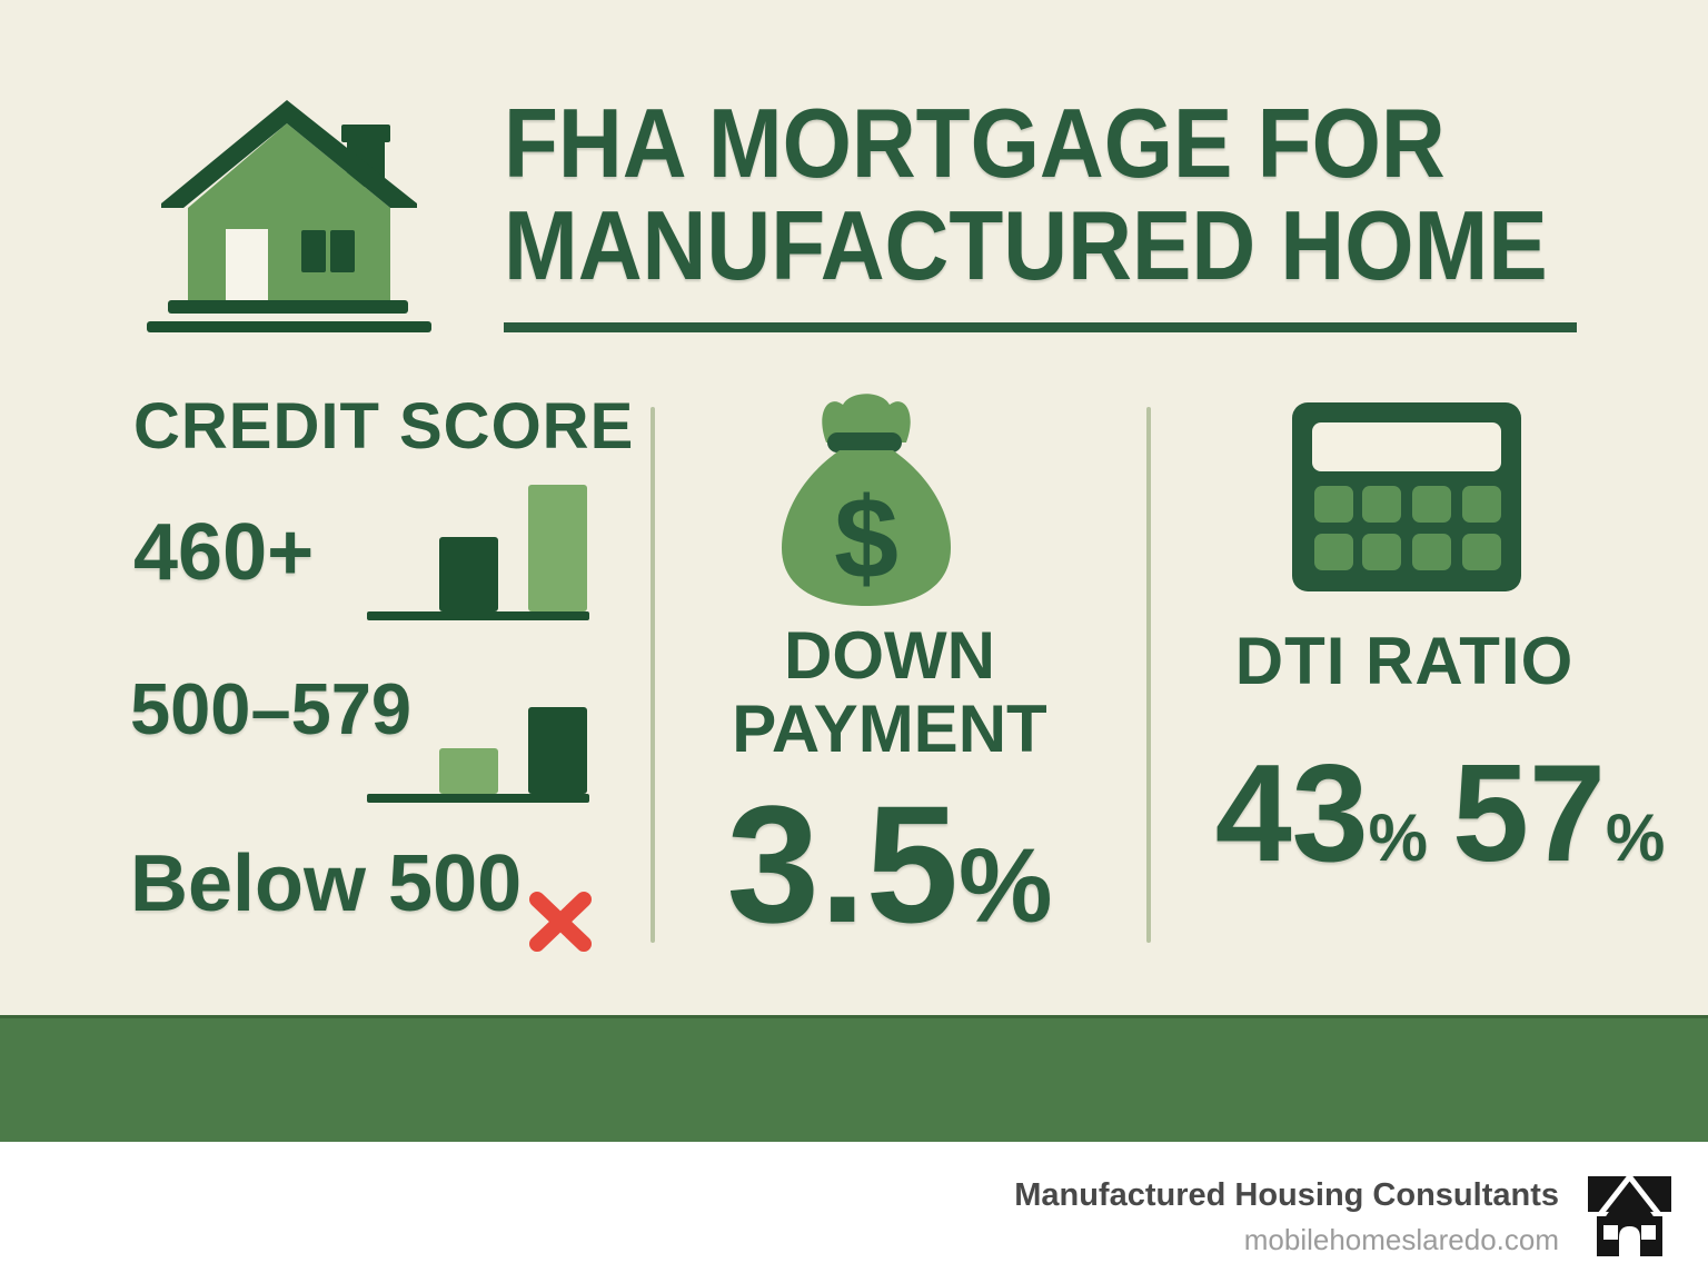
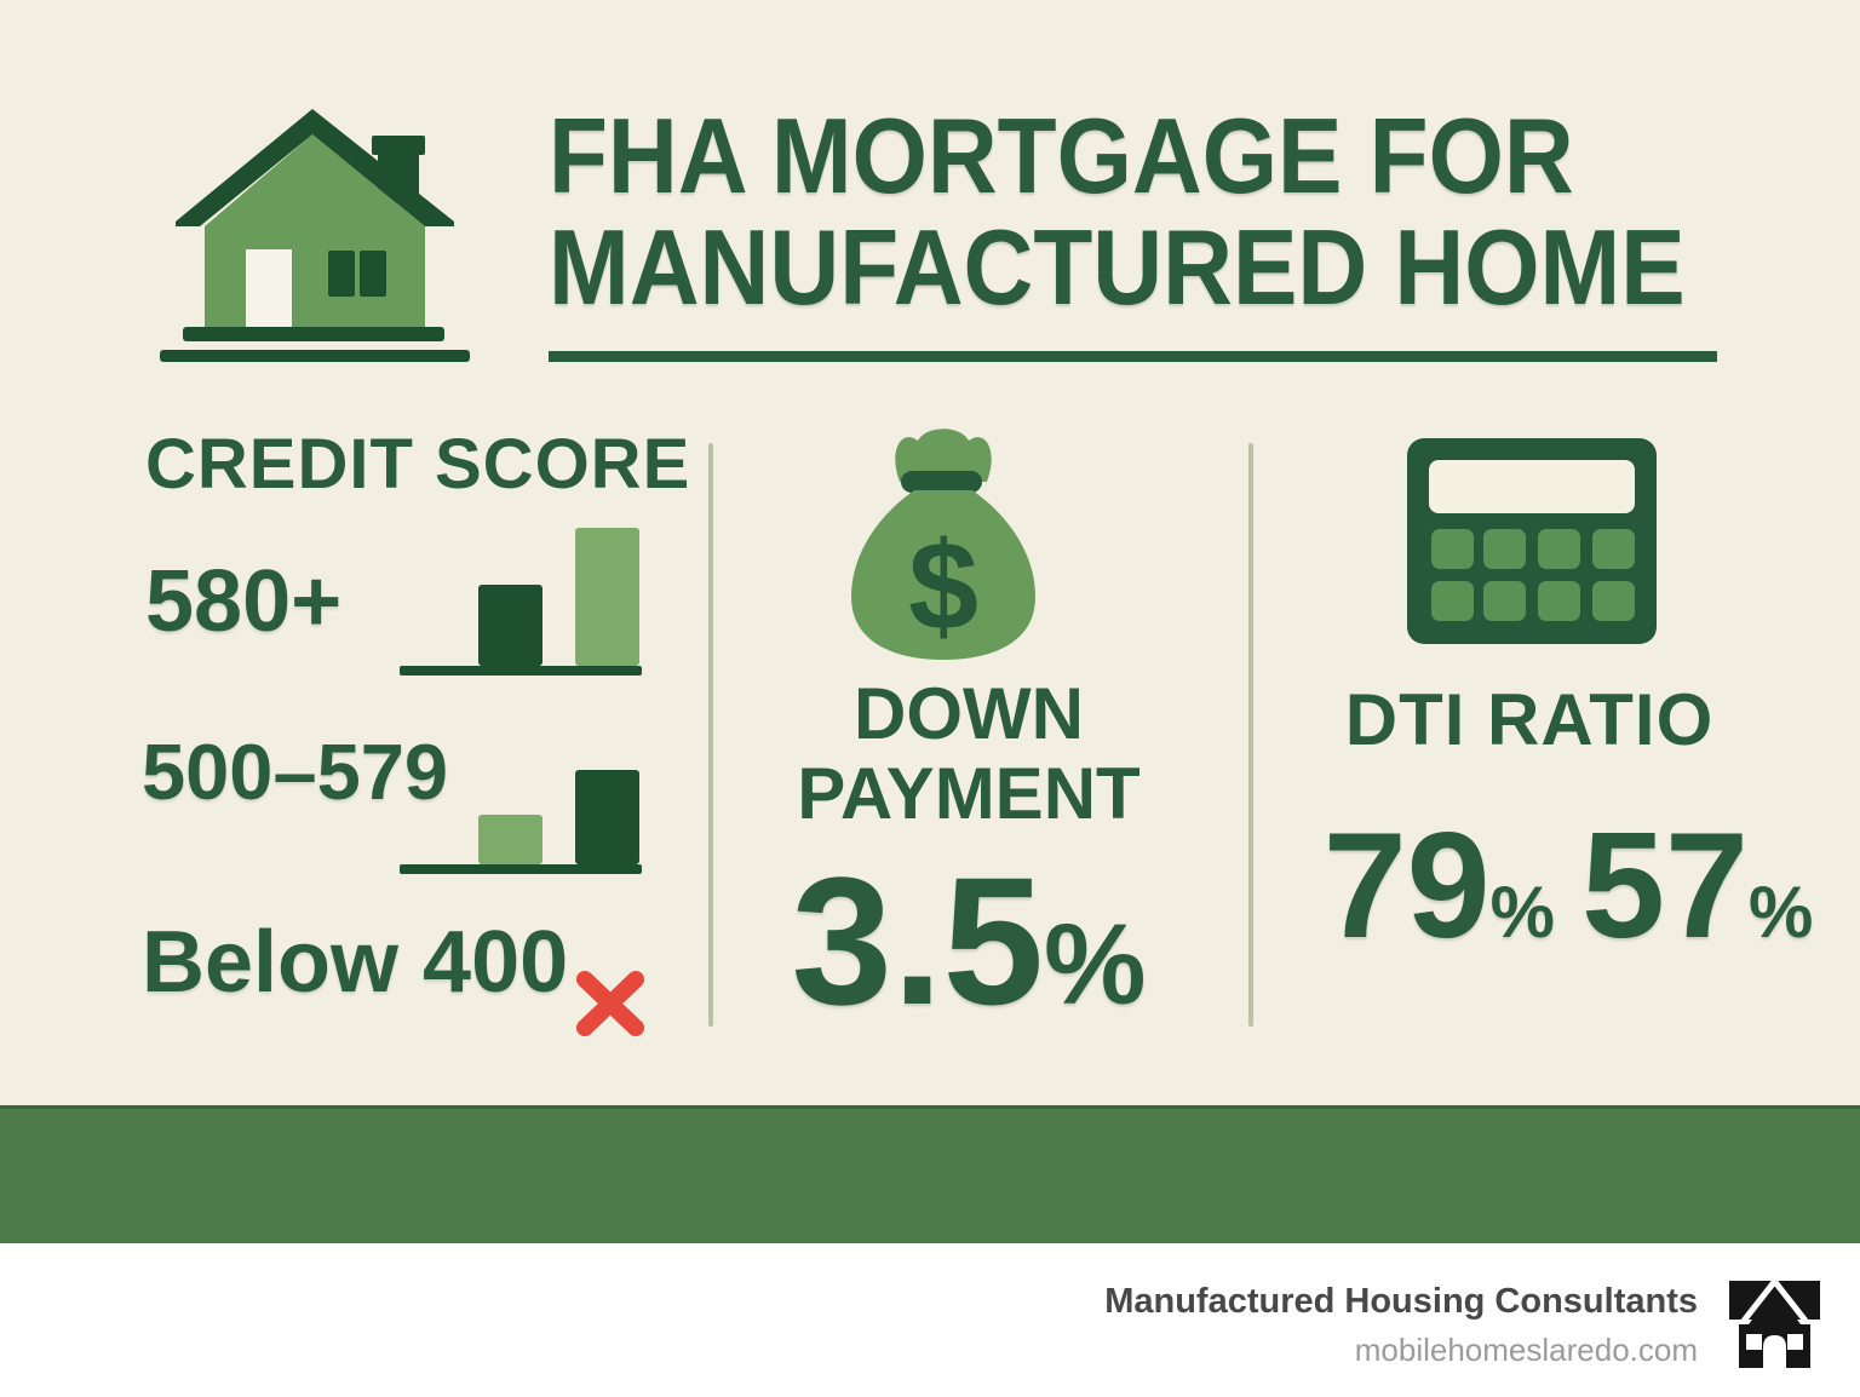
  FHA MORTGAGE FOR
  MANUFACTURED HOME
  CREDIT SCORE
- 460+
+ 580+
  500–579
- Below 500
+ Below 400
  $
  DOWN
  PAYMENT
  3.5%
  DTI RATIO
- 43% 57%
+ 79% 57%
  Manufactured Housing Consultants
  mobilehomeslaredo.com
